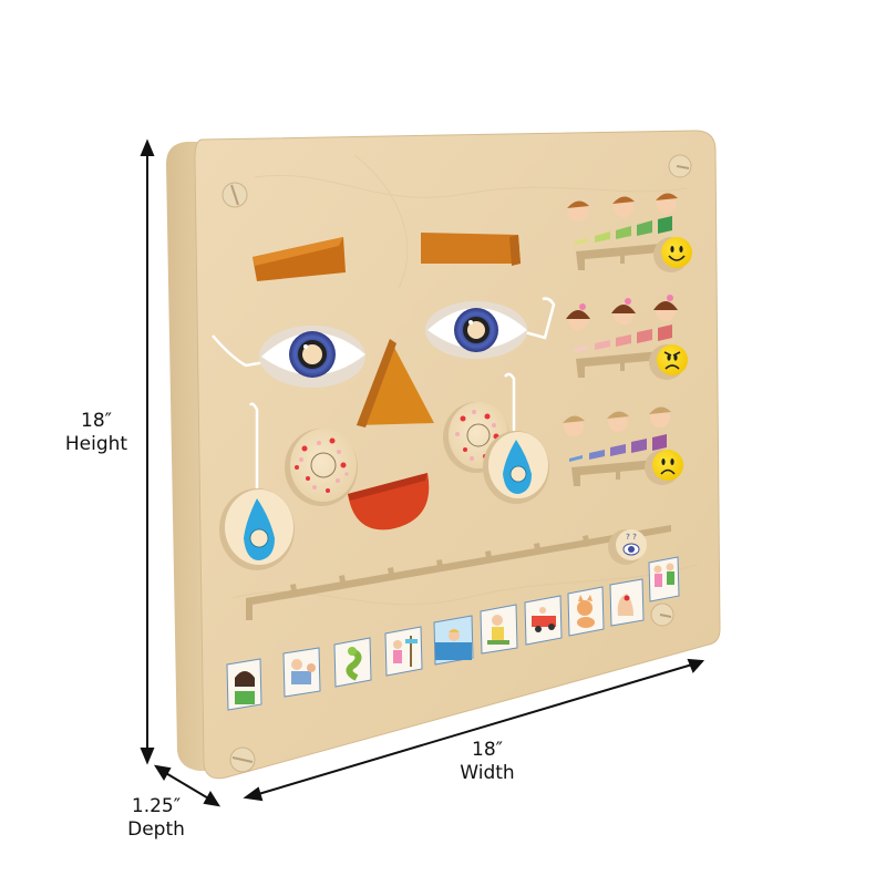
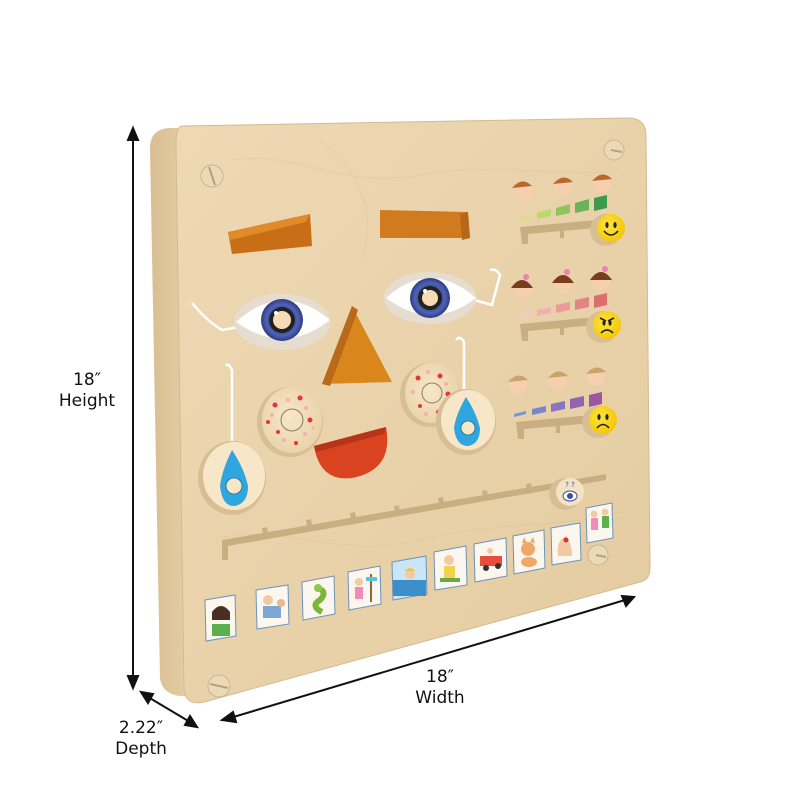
  ? ?
  18″
  Height
  18″
  Width
- 1.25″
+ 2.22″
  Depth
